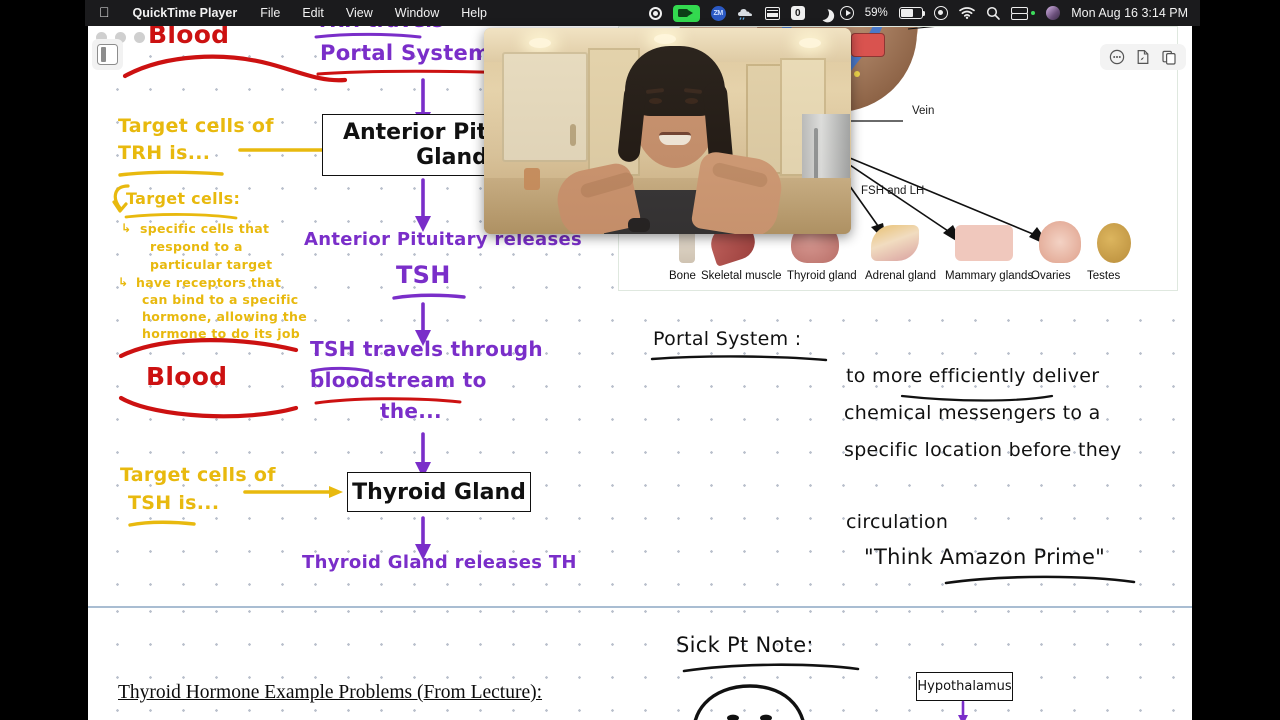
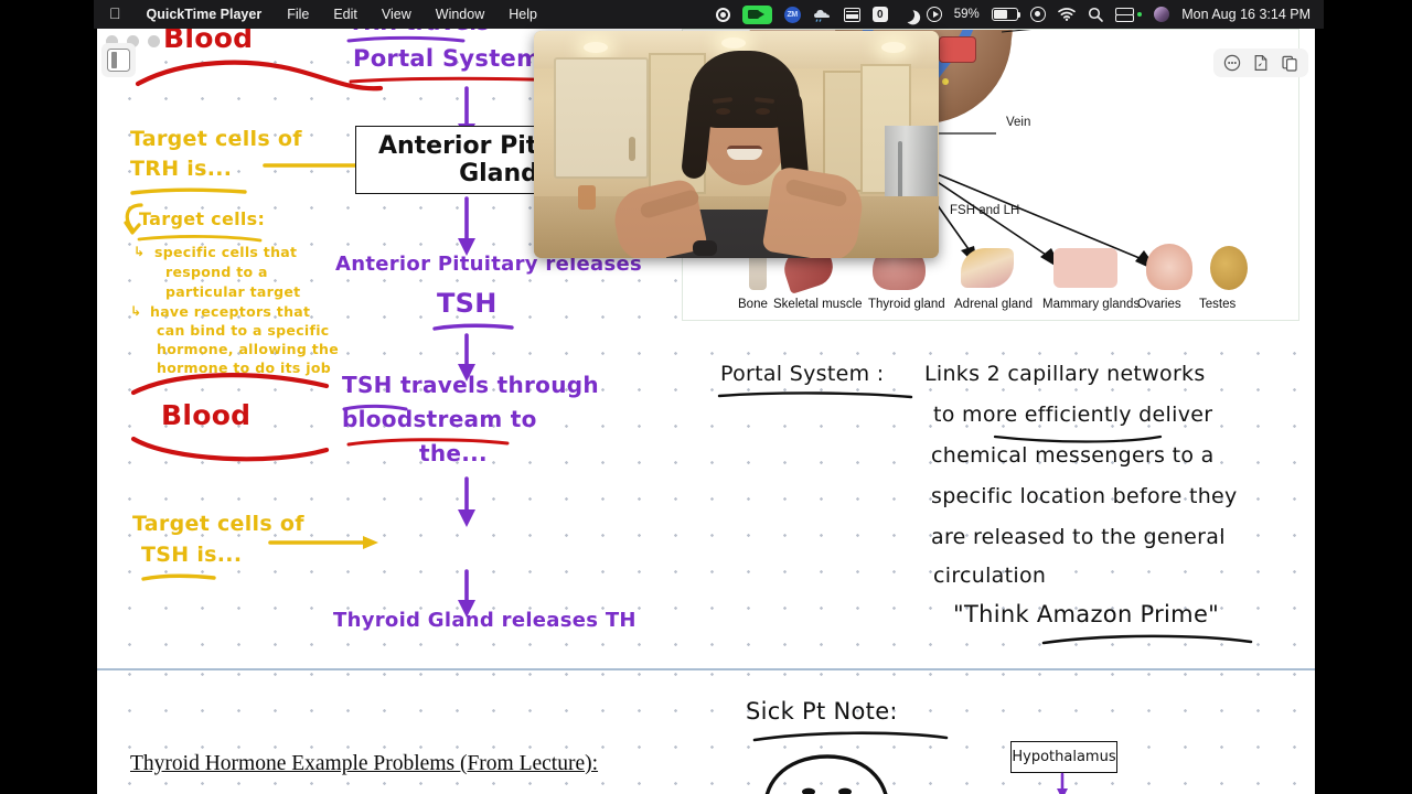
  
  QuickTime Player
  File
  Edit
  View
  Window
  Help
  0
  59%
  Mon Aug 16 3:14 PM
  Blood
  Target cells of
  TRH is...
  Target cells:
  ↳
  specific cells that
  respond to a
  particular target
  ↳
  have receptors that
  can bind to a specific
  hormone, allowing the
  hormone to do its job
  Blood
  Target cells of
  TSH is...
  Portal System
  Gland
  Anterior Pituitary releases
  TSH
  TSH travels through
  bloodstream to
  the...
- Thyroid Gland
  Thyroid Gland releases TH
  Portal System :
+ Links 2 capillary networks
  to more efficiently deliver
  chemical messengers to a
  specific location before they
+ are released to the general
  circulation
  "Think Amazon Prime"
  Vein
  FSH and LH
  Bone
  Skeletal muscle
  Thyroid gland
  Adrenal gland
  Mammary glands
  Ovaries
  Testes
  Thyroid Hormone Example Problems (From Lecture):
  Sick Pt Note:
  Hypothalamus
